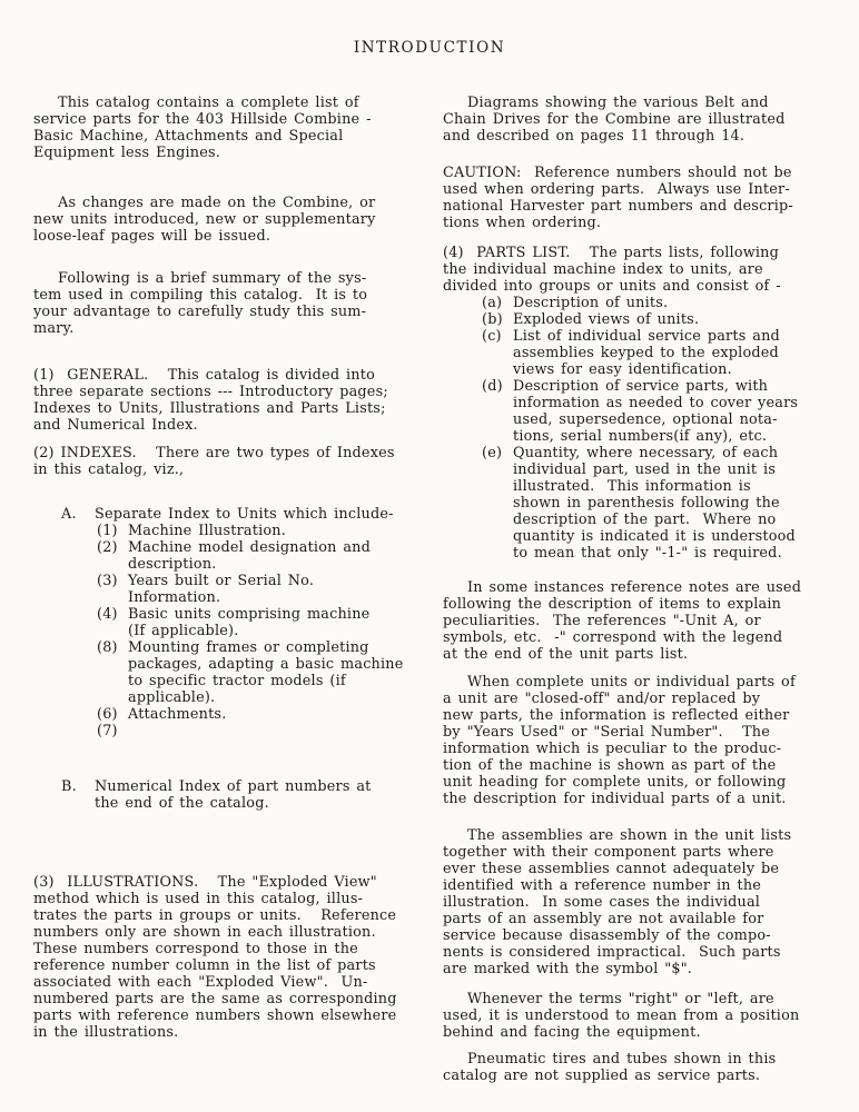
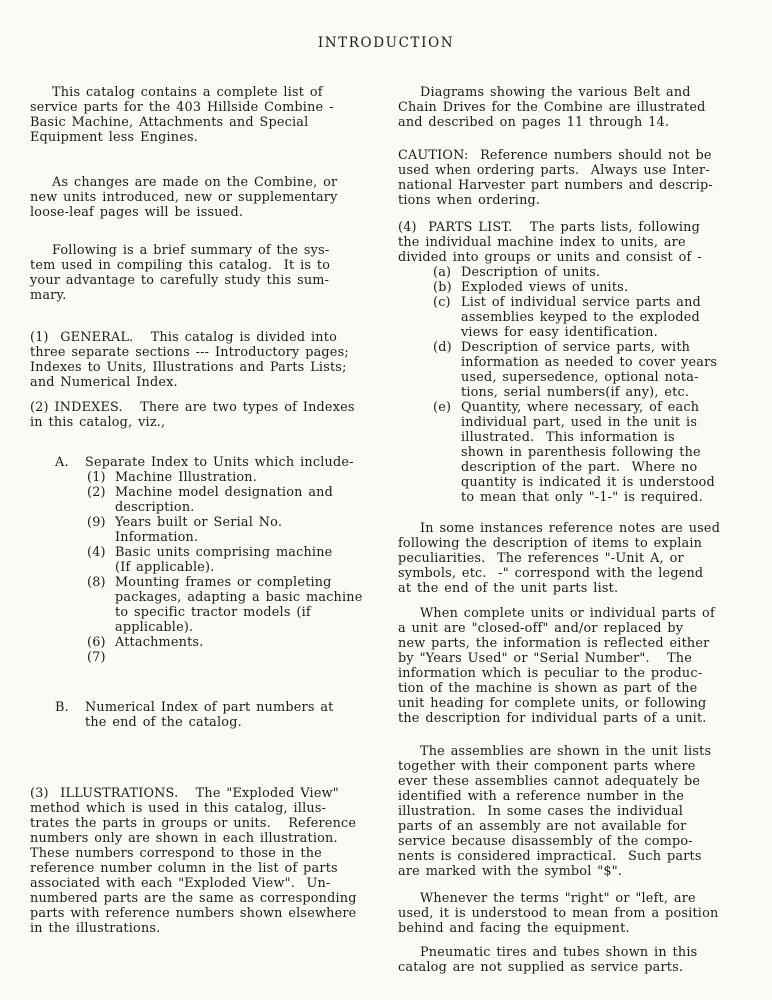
  INTRODUCTION
  This catalog contains a complete list of
  service parts for the 403 Hillside Combine -
  Basic Machine, Attachments and Special
  Equipment less Engines.
  As changes are made on the Combine, or
  new units introduced, new or supplementary
  loose-leaf pages will be issued.
  Following is a brief summary of the sys-
  tem used in compiling this catalog. It is to
  your advantage to carefully study this sum-
  mary.
  (1) GENERAL. This catalog is divided into
  three separate sections --- Introductory pages;
  Indexes to Units, Illustrations and Parts Lists;
  and Numerical Index.
  (2) INDEXES. There are two types of Indexes
  in this catalog, viz.,
  A.
  Separate Index to Units which include-
  (1)
  Machine Illustration.
  (2)
  Machine model designation and
  description.
- (3)
+ (9)
  Years built or Serial No.
  Information.
  (4)
  Basic units comprising machine
  (If applicable).
  (8)
  Mounting frames or completing
  packages, adapting a basic machine
  to specific tractor models (if
  applicable).
  (6)
  Attachments.
  (7)
  B.
  Numerical Index of part numbers at
  the end of the catalog.
  (3) ILLUSTRATIONS. The "Exploded View"
  method which is used in this catalog, illus-
  trates the parts in groups or units. Reference
  numbers only are shown in each illustration.
  These numbers correspond to those in the
  reference number column in the list of parts
  associated with each "Exploded View". Un-
  numbered parts are the same as corresponding
  parts with reference numbers shown elsewhere
  in the illustrations.
  Diagrams showing the various Belt and
  Chain Drives for the Combine are illustrated
  and described on pages 11 through 14.
  CAUTION: Reference numbers should not be
  used when ordering parts. Always use Inter-
  national Harvester part numbers and descrip-
  tions when ordering.
  (4) PARTS LIST. The parts lists, following
  the individual machine index to units, are
  divided into groups or units and consist of -
  (a)
  Description of units.
  (b)
  Exploded views of units.
  (c)
  List of individual service parts and
  assemblies keyped to the exploded
  views for easy identification.
  (d)
  Description of service parts, with
  information as needed to cover years
  used, supersedence, optional nota-
  tions, serial numbers(if any), etc.
  (e)
  Quantity, where necessary, of each
  individual part, used in the unit is
  illustrated. This information is
  shown in parenthesis following the
  description of the part. Where no
  quantity is indicated it is understood
  to mean that only "-1-" is required.
  In some instances reference notes are used
  following the description of items to explain
  peculiarities. The references "-Unit A, or
  symbols, etc. -" correspond with the legend
  at the end of the unit parts list.
  When complete units or individual parts of
  a unit are "closed-off" and/or replaced by
  new parts, the information is reflected either
  by "Years Used" or "Serial Number". The
  information which is peculiar to the produc-
  tion of the machine is shown as part of the
  unit heading for complete units, or following
  the description for individual parts of a unit.
  The assemblies are shown in the unit lists
  together with their component parts where
  ever these assemblies cannot adequately be
  identified with a reference number in the
  illustration. In some cases the individual
  parts of an assembly are not available for
  service because disassembly of the compo-
  nents is considered impractical. Such parts
  are marked with the symbol "$".
  Whenever the terms "right" or "left, are
  used, it is understood to mean from a position
  behind and facing the equipment.
  Pneumatic tires and tubes shown in this
  catalog are not supplied as service parts.
